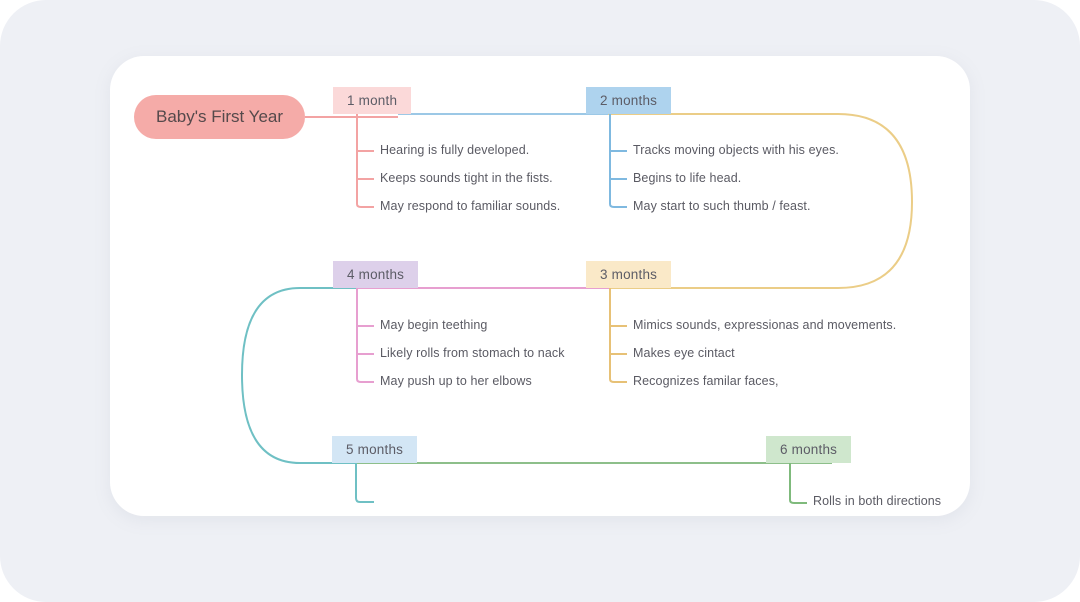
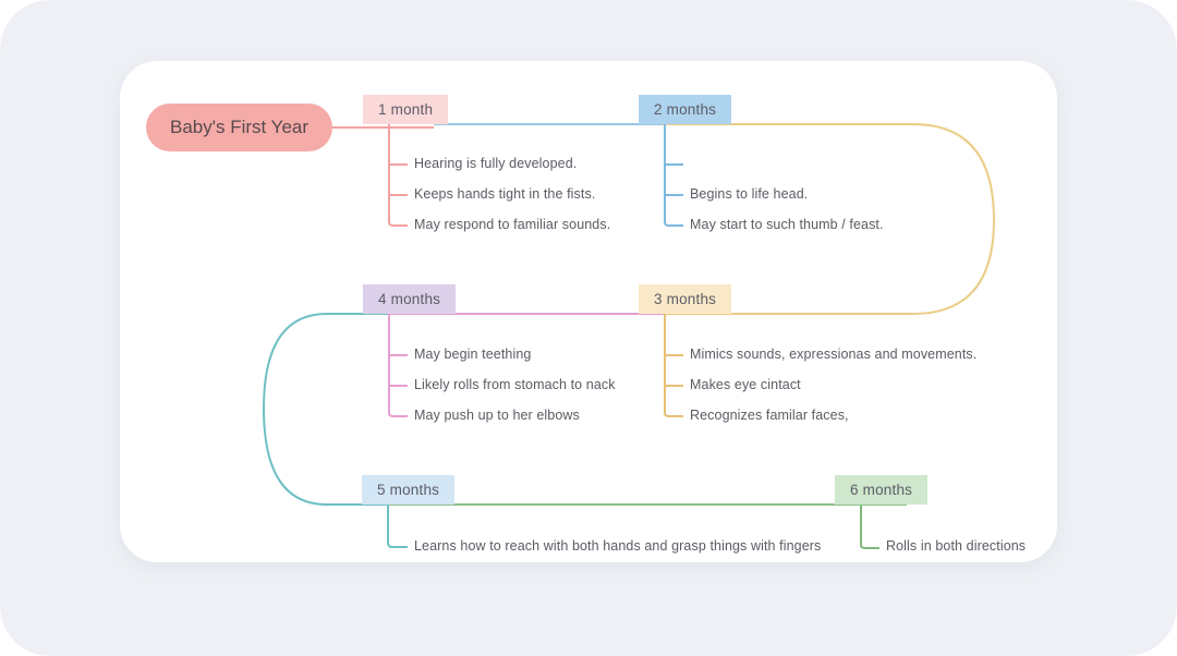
  Baby's First Year
  1 month
  Hearing is fully developed.
- Keeps sounds tight in the fists.
+ Keeps hands tight in the fists.
  May respond to familiar sounds.
  2 months
- Tracks moving objects with his eyes.
  Begins to life head.
  May start to such thumb / feast.
  3 months
  Mimics sounds, expressionas and movements.
  Makes eye cintact
  Recognizes familar faces,
  4 months
  May begin teething
  Likely rolls from stomach to nack
  May push up to her elbows
  5 months
+ Learns how to reach with both hands and grasp things with fingers
  6 months
  Rolls in both directions
